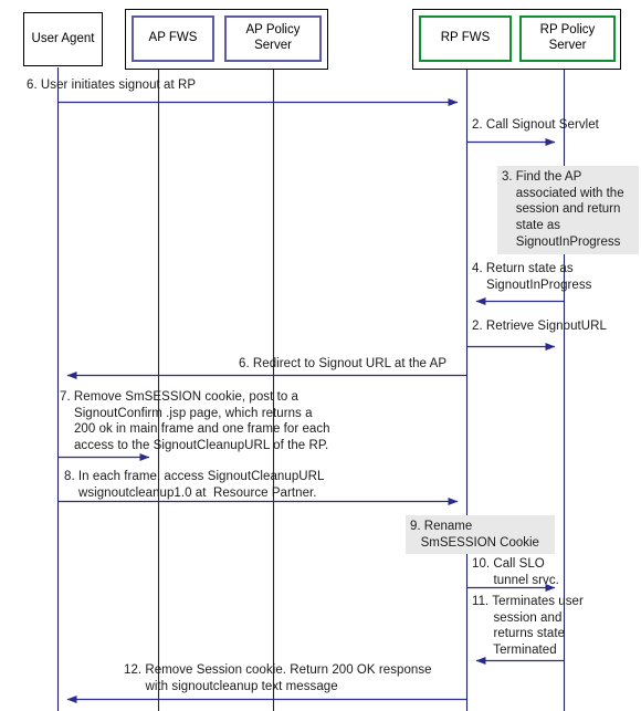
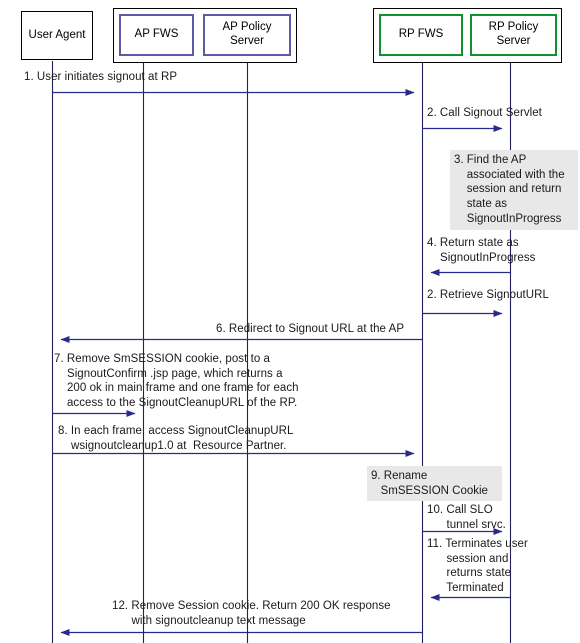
  User Agent
  AP FWS
  AP Policy Server
  RP FWS
  RP Policy Server
- 6. User initiates signout at RP
+ 1. User initiates signout at RP
  2. Call Signout Servlet
  3. Find the AP
  associated with the
  session and return
  state as
  SignoutInProgress
  4. Return state as
  SignoutInProgress
  2. Retrieve SignoutURL
  6. Redirect to Signout URL at the AP
  7. Remove SmSESSION cookie, post to a
  SignoutConfirm .jsp page, which returns a
  200 ok in main frame and one frame for each
  access to the SignoutCleanupURL of the RP.
  8. In each frame, access SignoutCleanupURL
  wsignoutcleanup1.0 at Resource Partner.
  9. Rename
  SmSESSION Cookie
  10. Call SLO
  tunnel srvc.
  11. Terminates user
  session and
  returns state
  Terminated
  12. Remove Session cookie. Return 200 OK response
  with signoutcleanup text message
